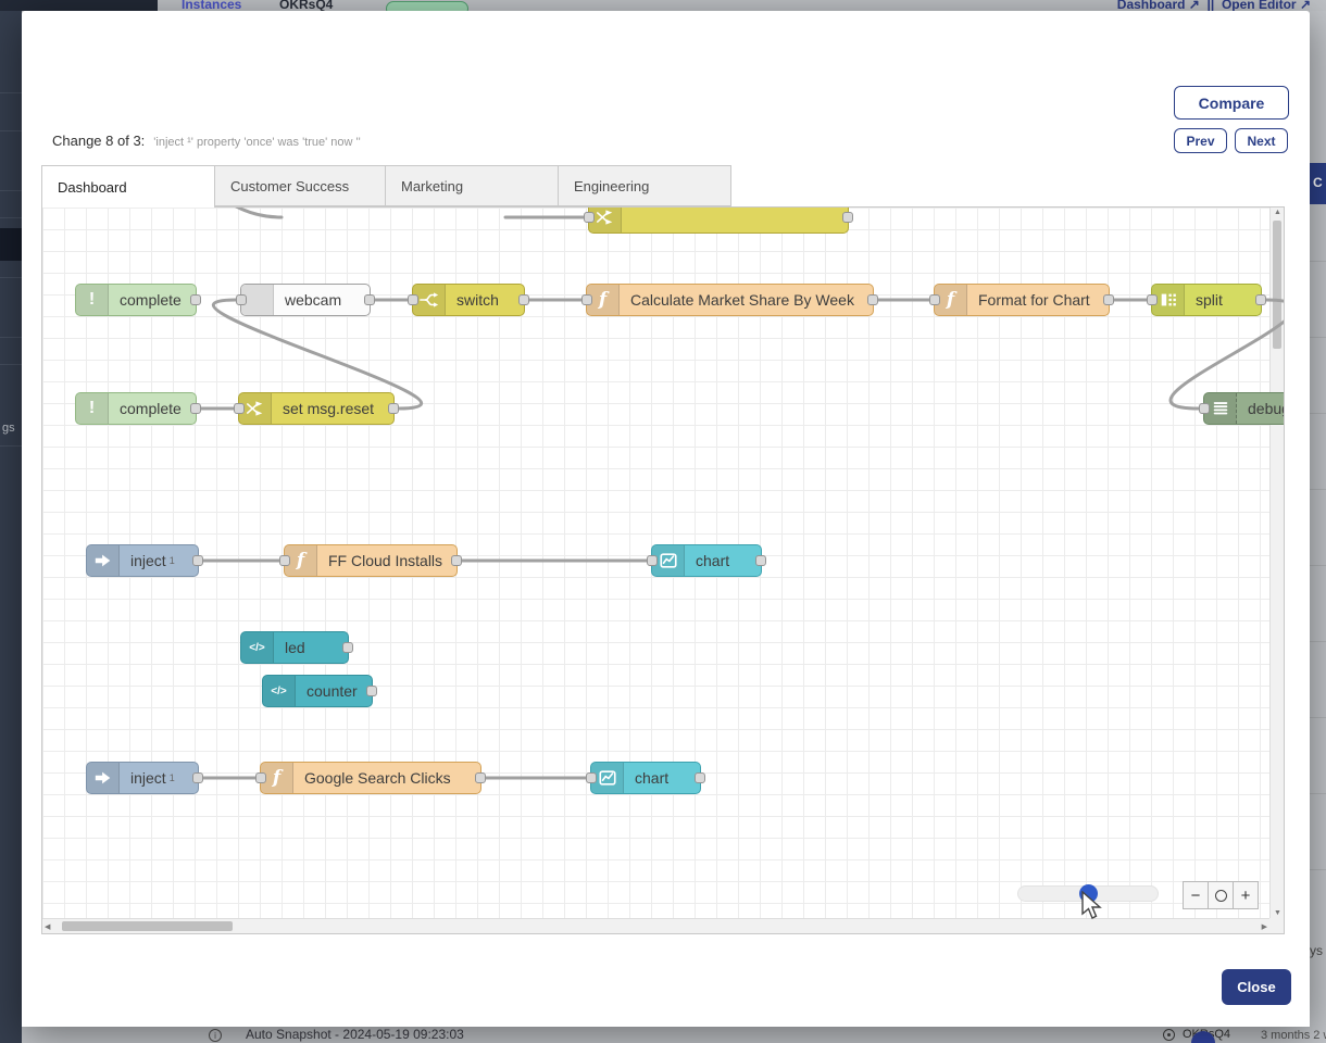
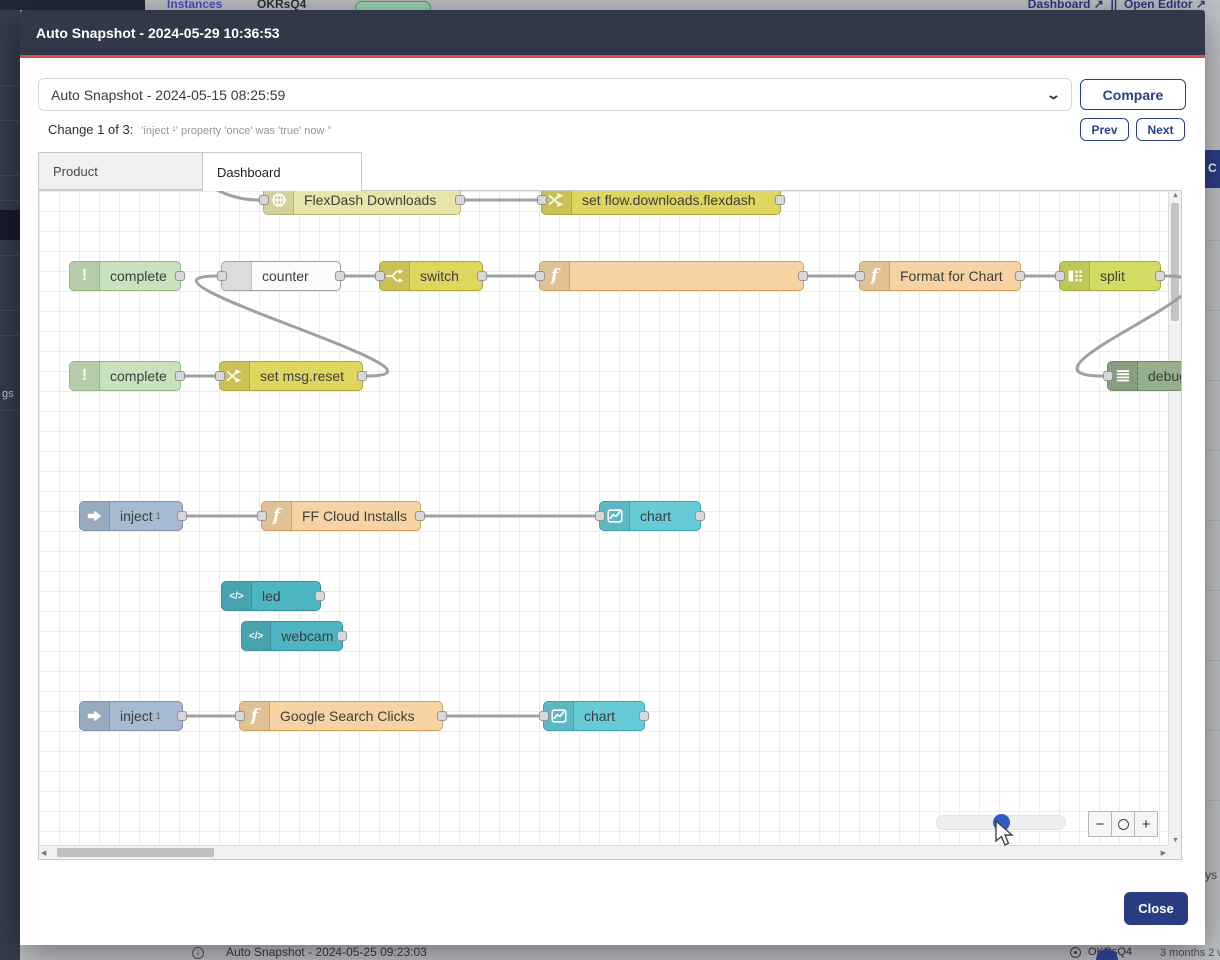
  Instances
  OKRsQ4
  Dashboard ↗ || Open Editor ↗
  gs
  C
  ys
  i
- Auto Snapshot - 2024-05-19 09:23:03
+ Auto Snapshot - 2024-05-25 09:23:03
+ Auto Snapshot - 2024-05-29 10:36:53
+ Auto Snapshot - 2024-05-15 08:25:59
+ ⌄
  Compare
- Change 8 of 3: 'inject ¹' property 'once' was 'true' now ''
+ Change 1 of 3: 'inject ¹' property 'once' was 'true' now ''
  Prev
  Next
+ Product
  Dashboard
- Customer Success
- Marketing
- Engineering
  −
  +
+ FlexDash Downloads
+ set flow.downloads.flexdash
  !
  complete
- webcam
+ counter
  switch
  f
- Calculate Market Share By Week
  f
  Format for Chart
  split
  !
  complete
  set msg.reset
  debu
  inject
  1
  f
  FF Cloud Installs
  chart
  </>
  led
  </>
- counter
+ webcam
  inject
  1
  f
  Google Search Clicks
  chart
  Close
